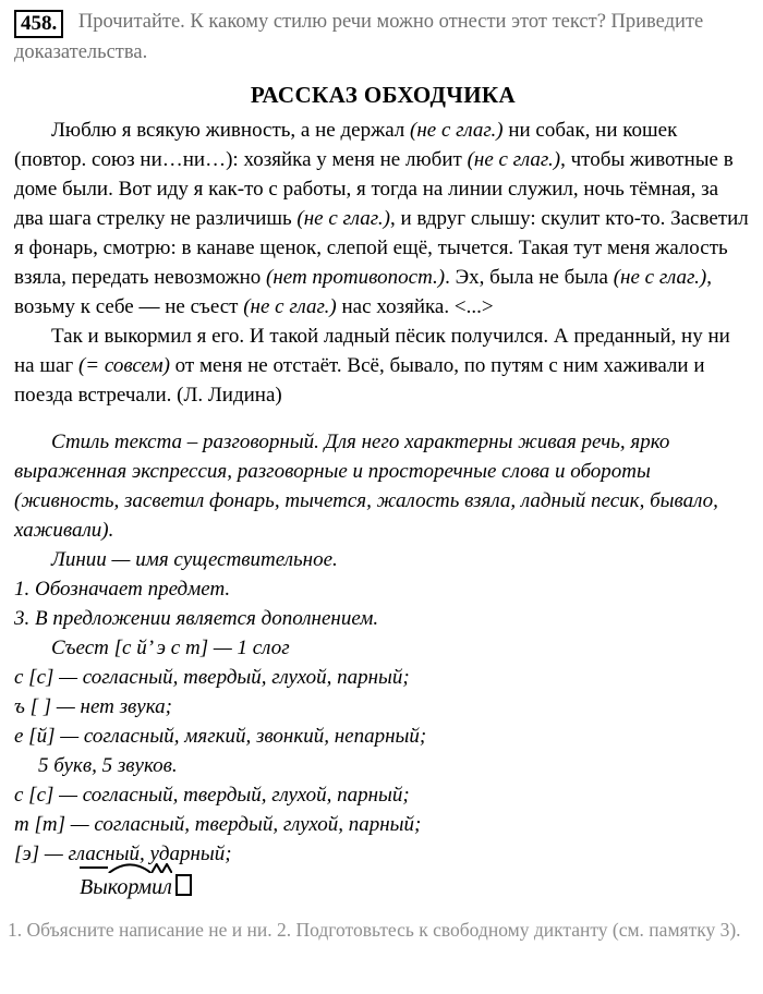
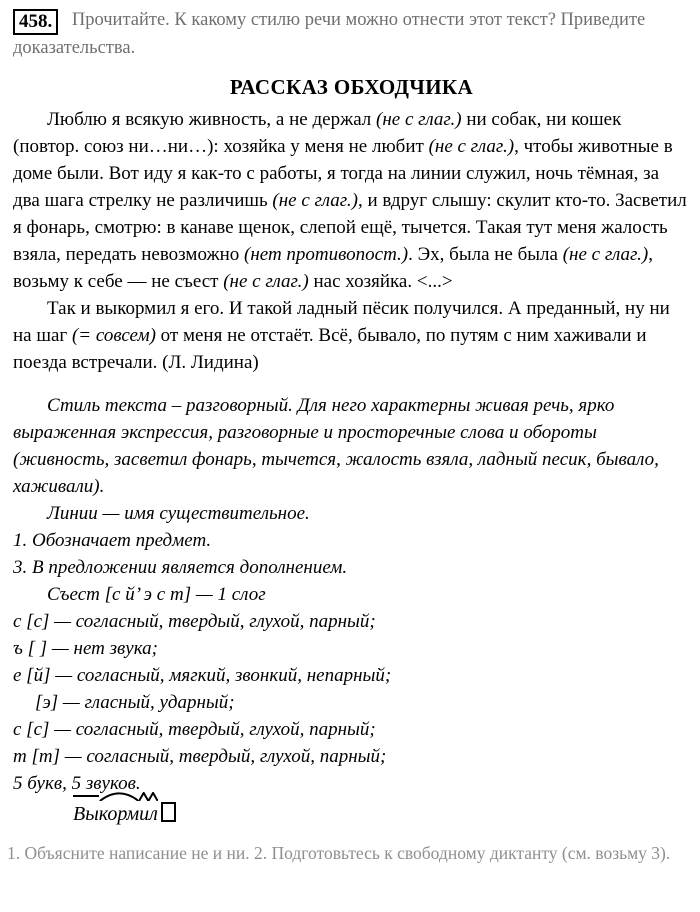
  458. Прочитайте. К какому стилю речи можно отнести этот текст? Приведите доказательства.
  РАССКАЗ ОБХОДЧИКА
  Люблю я всякую живность, а не держал (не с глаг.) ни собак, ни кошек (повтор. союз ни…ни…): хозяйка у меня не любит (не с глаг.), чтобы животные в доме были. Вот иду я как-то с работы, я тогда на линии служил, ночь тёмная, за два шага стрелку не различишь (не с глаг.), и вдруг слышу: скулит кто-то. Засветил я фонарь, смотрю: в канаве щенок, слепой ещё, тычется. Такая тут меня жалость взяла, передать невозможно (нет противопост.). Эх, была не была (не с глаг.), возьму к себе — не съест (не с глаг.) нас хозяйка. <...>
  Так и выкормил я его. И такой ладный пёсик получился. А преданный, ну ни на шаг (= совсем) от меня не отстаёт. Всё, бывало, по путям с ним хаживали и поезда встречали. (Л. Лидина)
  Стиль текста – разговорный. Для него характерны живая речь, ярко выраженная экспрессия, разговорные и просторечные слова и обороты (живность, засветил фонарь, тычется, жалость взяла, ладный песик, бывало, хаживали).
  Линии — имя существительное.
  1. Обозначает предмет.
  3. В предложении является дополнением.
  Съест [с й’ э с т] — 1 слог
  с [с] — согласный, твердый, глухой, парный;
  ъ [ ] — нет звука;
  е [й] — согласный, мягкий, звонкий, непарный;
- 5 букв, 5 звуков.
+ [э] — гласный, ударный;
  с [с] — согласный, твердый, глухой, парный;
  т [т] — согласный, твердый, глухой, парный;
- [э] — гласный, ударный;
+ 5 букв, 5 звуков.
  Выкормил
- 1. Объясните написание не и ни. 2. Подготовьтесь к свободному диктанту (см. памятку 3).
+ 1. Объясните написание не и ни. 2. Подготовьтесь к свободному диктанту (см. возьму 3).
